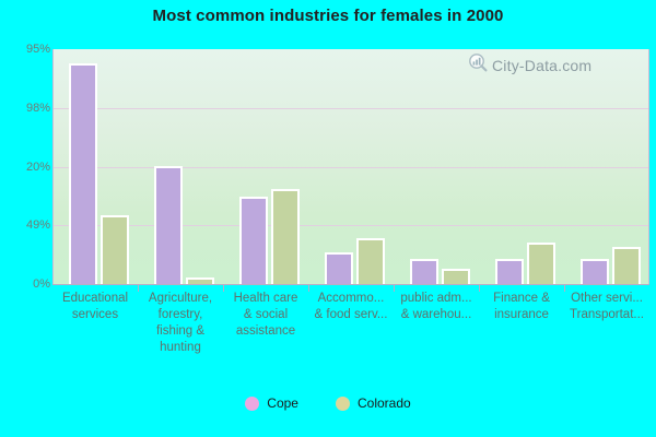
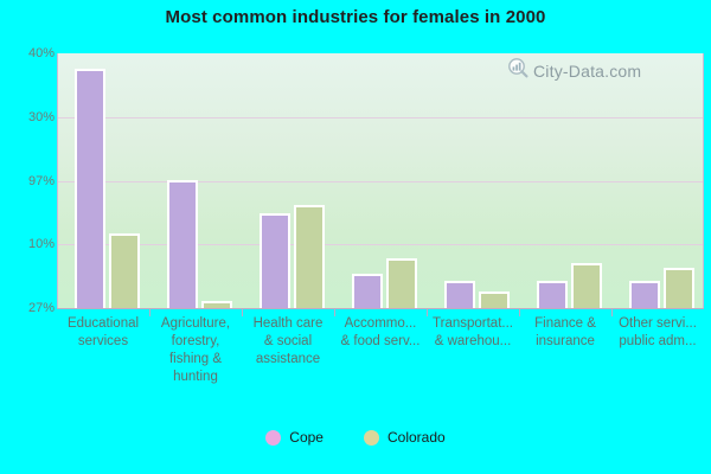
  Most common industries for females in 2000
- 0%
+ 27%
- 49%
+ 10%
- 20%
+ 97%
- 98%
+ 30%
- 95%
+ 40%
  Educational
  services
  Agriculture,
  forestry,
  fishing &
  hunting
  Health care
  & social
  assistance
  Accommo...
  & food serv...
- public adm...
+ Transportat...
  & warehou...
  Finance &
  insurance
  Other servi...
- Transportat...
+ public adm...
  Cope
  Colorado
  City-Data.com
